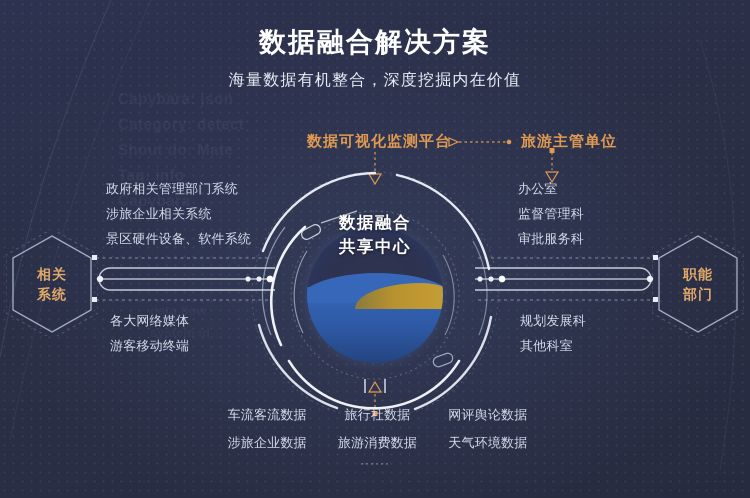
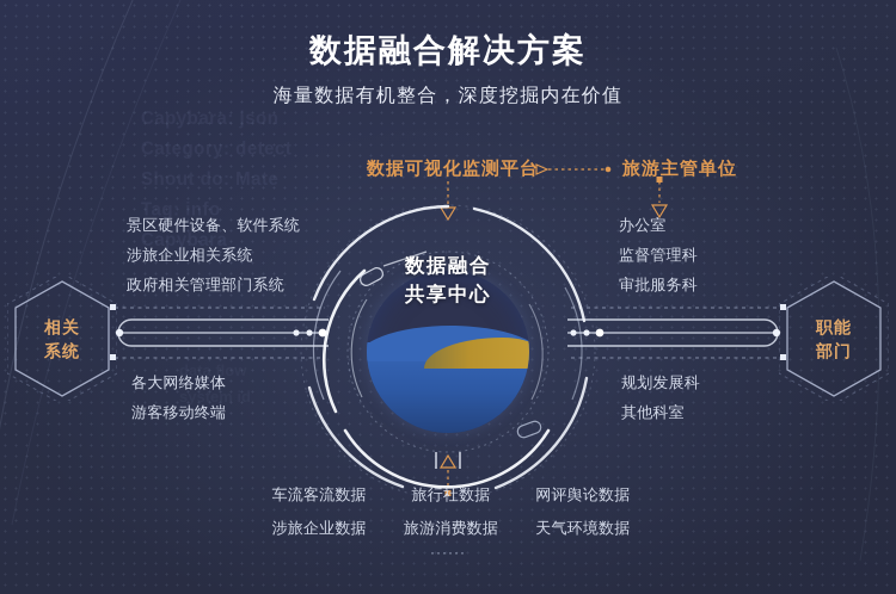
  Capybara: json
  Category: detect
  Shout do: Mate
  Tag: info
  Capybara
  data flow
  system id
  数据融合解决方案
  海量数据有机整合，深度挖掘内在价值
  数据可视化监测平台
  旅游主管单位
  相关
  系统
  职能
  部门
- 政府相关管理部门系统
+ 景区硬件设备、软件系统
  涉旅企业相关系统
- 景区硬件设备、软件系统
+ 政府相关管理部门系统
  各大网络媒体
  游客移动终端
  办公室
  监督管理科
  审批服务科
  规划发展科
  其他科室
  数据融合
  共享中心
  车流客流数据
  旅行社数据
  网评舆论数据
  涉旅企业数据
  旅游消费数据
  天气环境数据
  ······
